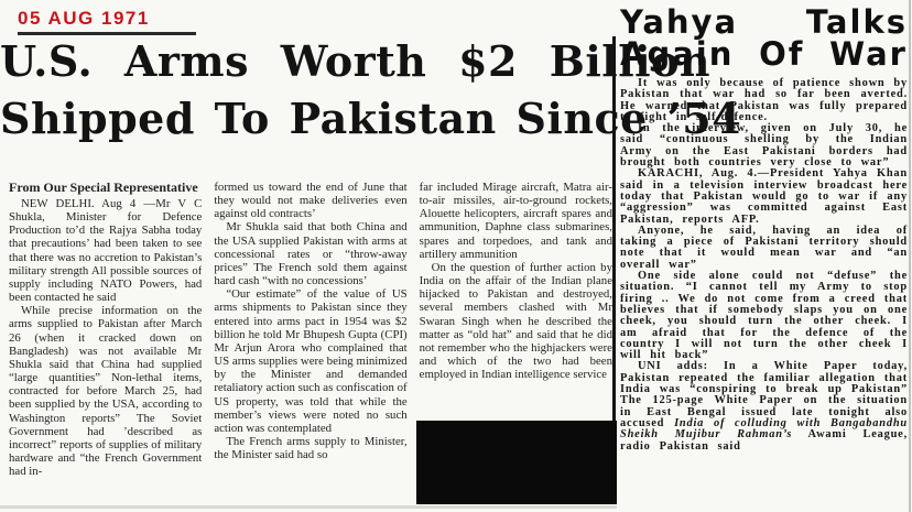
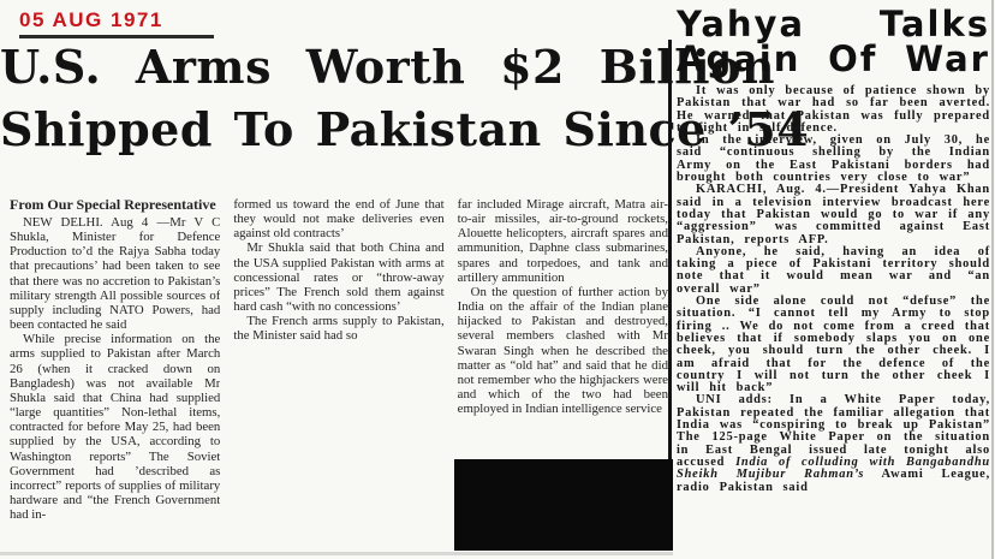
  05 AUG 1971
  U.S. Arms Worth $2 Bil
  Shipped To Pakistan Sinc
  From Our Special Representative
  NEW DELHI. Aug 4 —Mr V C Shukla, Minister for Defence Production to’d the Rajya Sabha today that precautions’ had been taken to see that there was no accretion to Pakistan’s military strength All possible sources of supply including NATO Powers, had been contacted he said
- While precise information on the arms supplied to Pakistan after March 26 (when it cracked down on Bangladesh) was not available Mr Shukla said that China had supplied “large quantities” Non-lethal items, contracted for before March 25, had been supplied by the USA, according to Washington reports” The Soviet Government had ’described as incorrect” reports of supplies of military hardware and “the French Government had in-
+ While precise information on the arms supplied to Pakistan after March 26 (when it cracked down on Bangladesh) was not available Mr Shukla said that China had supplied “large quantities” Non-lethal items, contracted for before May 25, had been supplied by the USA, according to Washington reports” The Soviet Government had ’described as incorrect” reports of supplies of military hardware and “the French Government had in-
  formed us toward the end of June that they would not make deliveries even against old contracts’
  Mr Shukla said that both China and the USA supplied Pakistan with arms at concessional rates or “throw-away prices” The French sold them against hard cash “with no concessions’
- “Our estimate” of the value of US arms shipments to Pakistan since they entered into arms pact in 1954 was $2 billion he told Mr Bhupesh Gupta (CPI) Mr Arjun Arora who complained that US arms supplies were being minimized by the Minister and demanded retaliatory action such as confiscation of US property, was told that while the member’s views were noted no such action was contemplated
- The French arms supply to Minister, the Minister said had so
+ The French arms supply to Pakistan, the Minister said had so
  far included Mirage aircraft, Matra air-to-air missiles, air-to-ground rockets, Alouette helicopters, aircraft spares and ammunition, Daphne class submarines, spares and torpedoes, and tank and artillery ammunition
  On the question of further action by India on the affair of the Indian plane hijacked to Pakistan and destroyed, several members clashed with Mr Swaran Singh when he described the matter as “old hat” and said that he did not remember who the highjackers were and which of the two had been employed in Indian intelligence service
  Yahya Talks
  Again Of War
  It was only because of patience shown by Pakistan that war had so far been averted. He warned that Pakistan was fully prepared to fight in self-defence.
  In the interview, given on July 30, he said “continuous shelling by the Indian Army on the East Pakistani borders had brought both countries very close to war”
  KARACHI, Aug. 4.—President Yahya Khan said in a television interview broadcast here today that Pakistan would go to war if any “aggression” was committed against East Pakistan, reports AFP.
  Anyone, he said, having an idea of taking a piece of Pakistani territory should note that it would mean war and “an overall war”
  One side alone could not “defuse” the situation. “I cannot tell my Army to stop firing .. We do not come from a creed that believes that if somebody slaps you on one cheek, you should turn the other cheek. I am afraid that for the defence of the country I will not turn the other cheek I will hit back”
  UNI adds: In a White Paper today, Pakistan repeated the familiar allegation that India was “conspiring to break up Pakistan” The 125-page White Paper on the situation in East Bengal issued late tonight also accused India of colluding with Bangabandhu Sheikh Mujibur Rahman’s Awami League, radio Pakistan said
